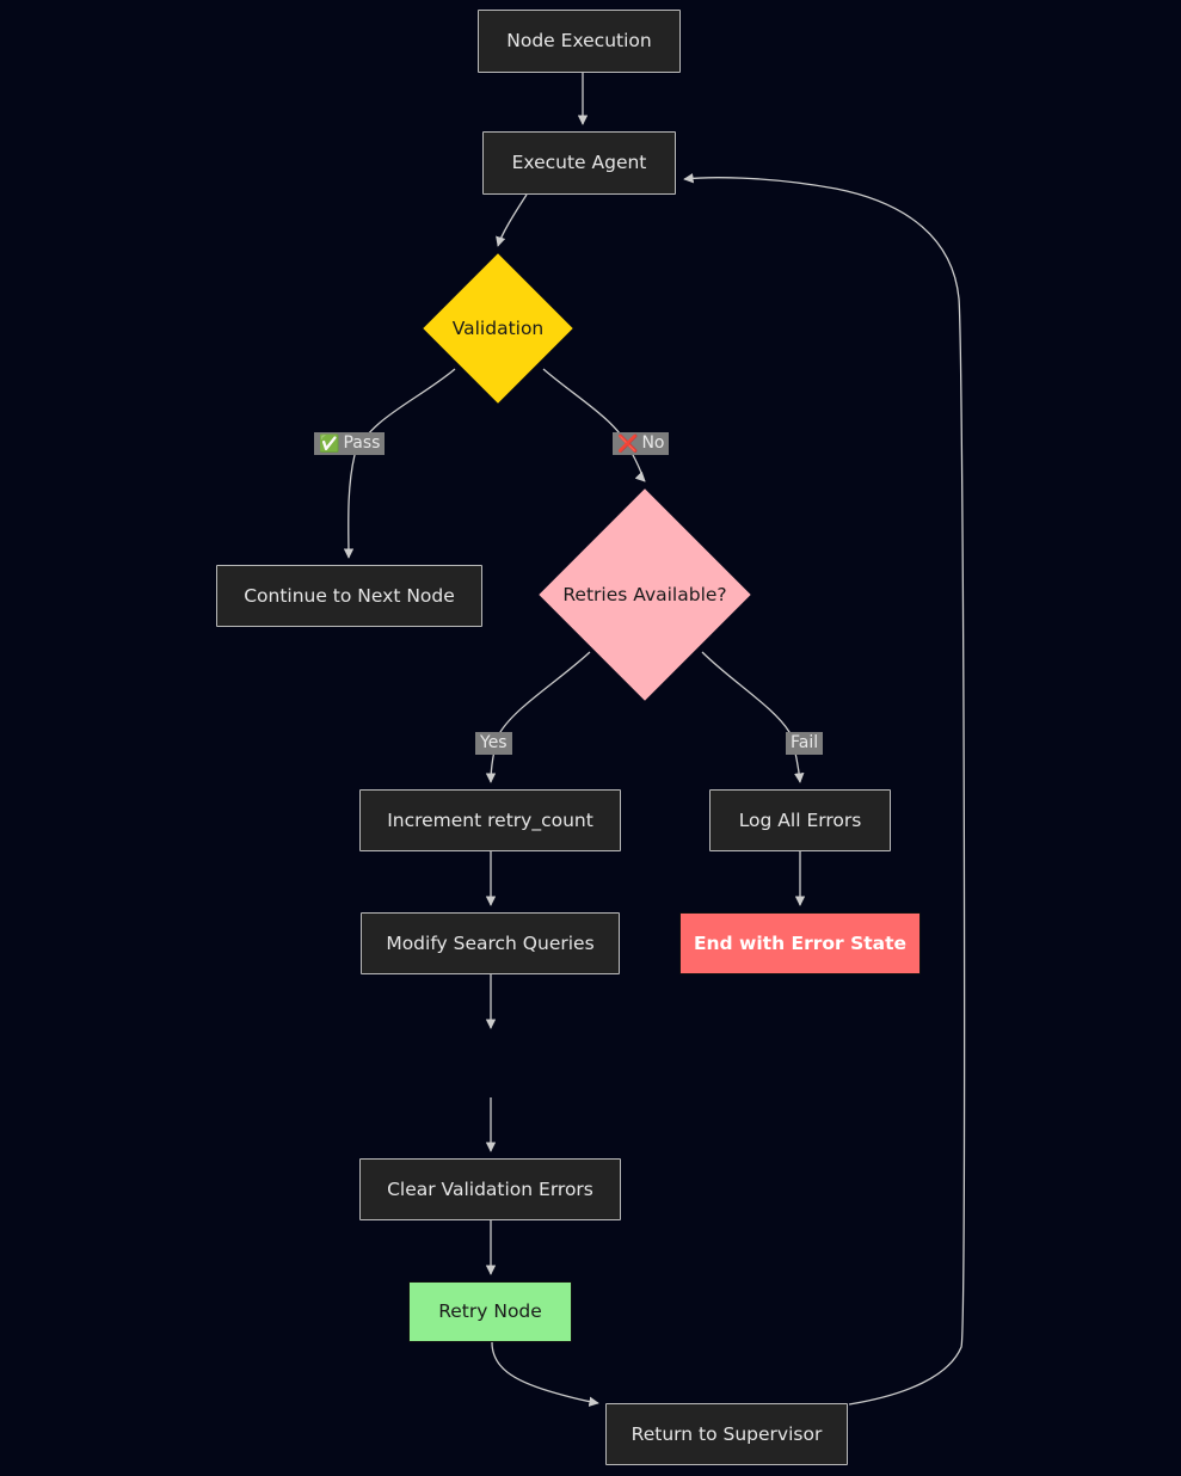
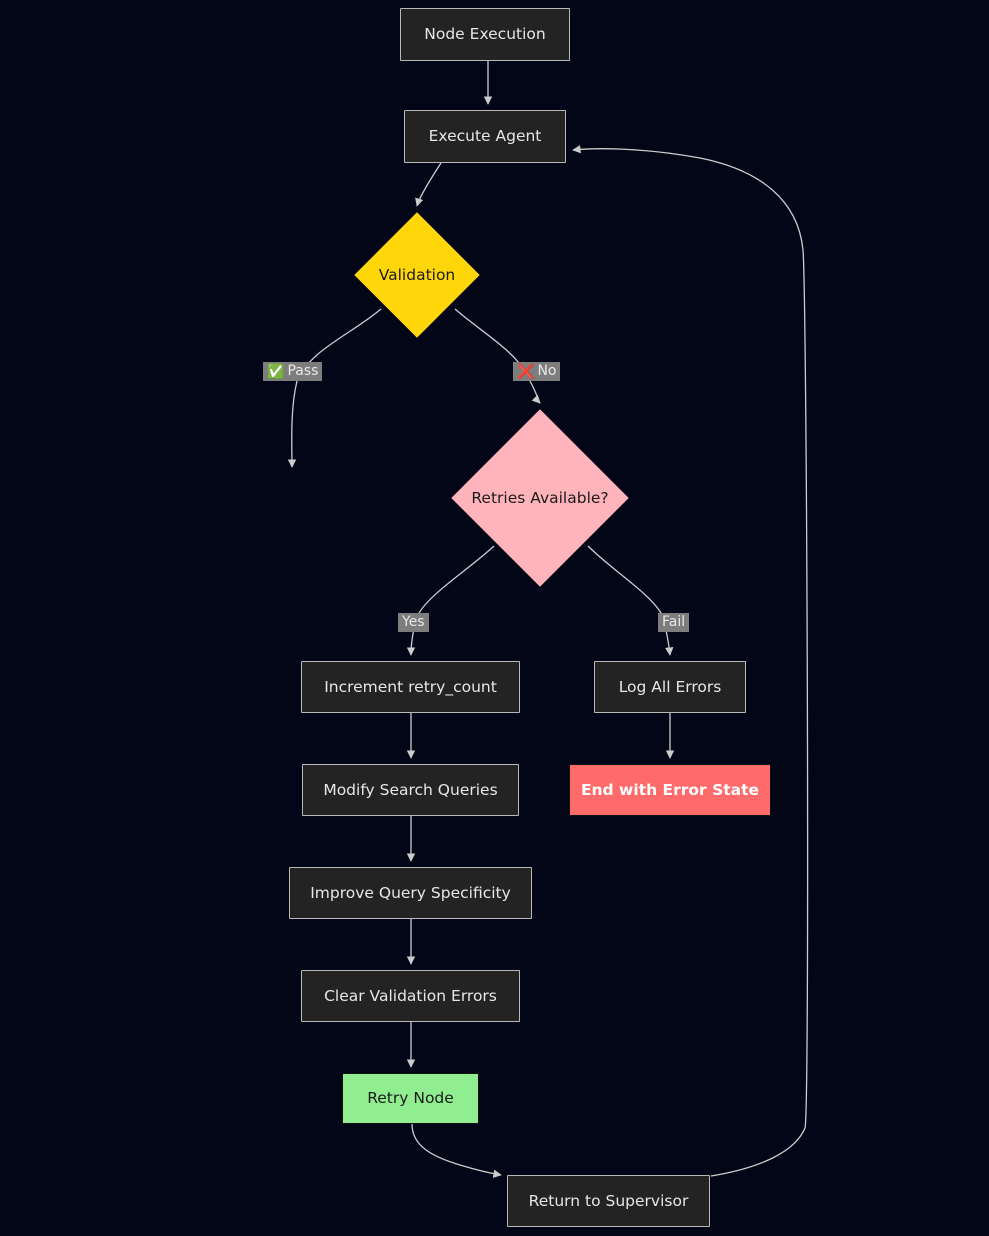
  Node Execution
  Execute Agent
  Validation
- Continue to Next Node
  Retries Available?
  Increment retry_count
  Log All Errors
  Modify Search Queries
  End with Error State
+ Improve Query Specificity
  Clear Validation Errors
  Retry Node
  Return to Supervisor
  ✅
  Pass
  ❌
  No
  Yes
  Fail
